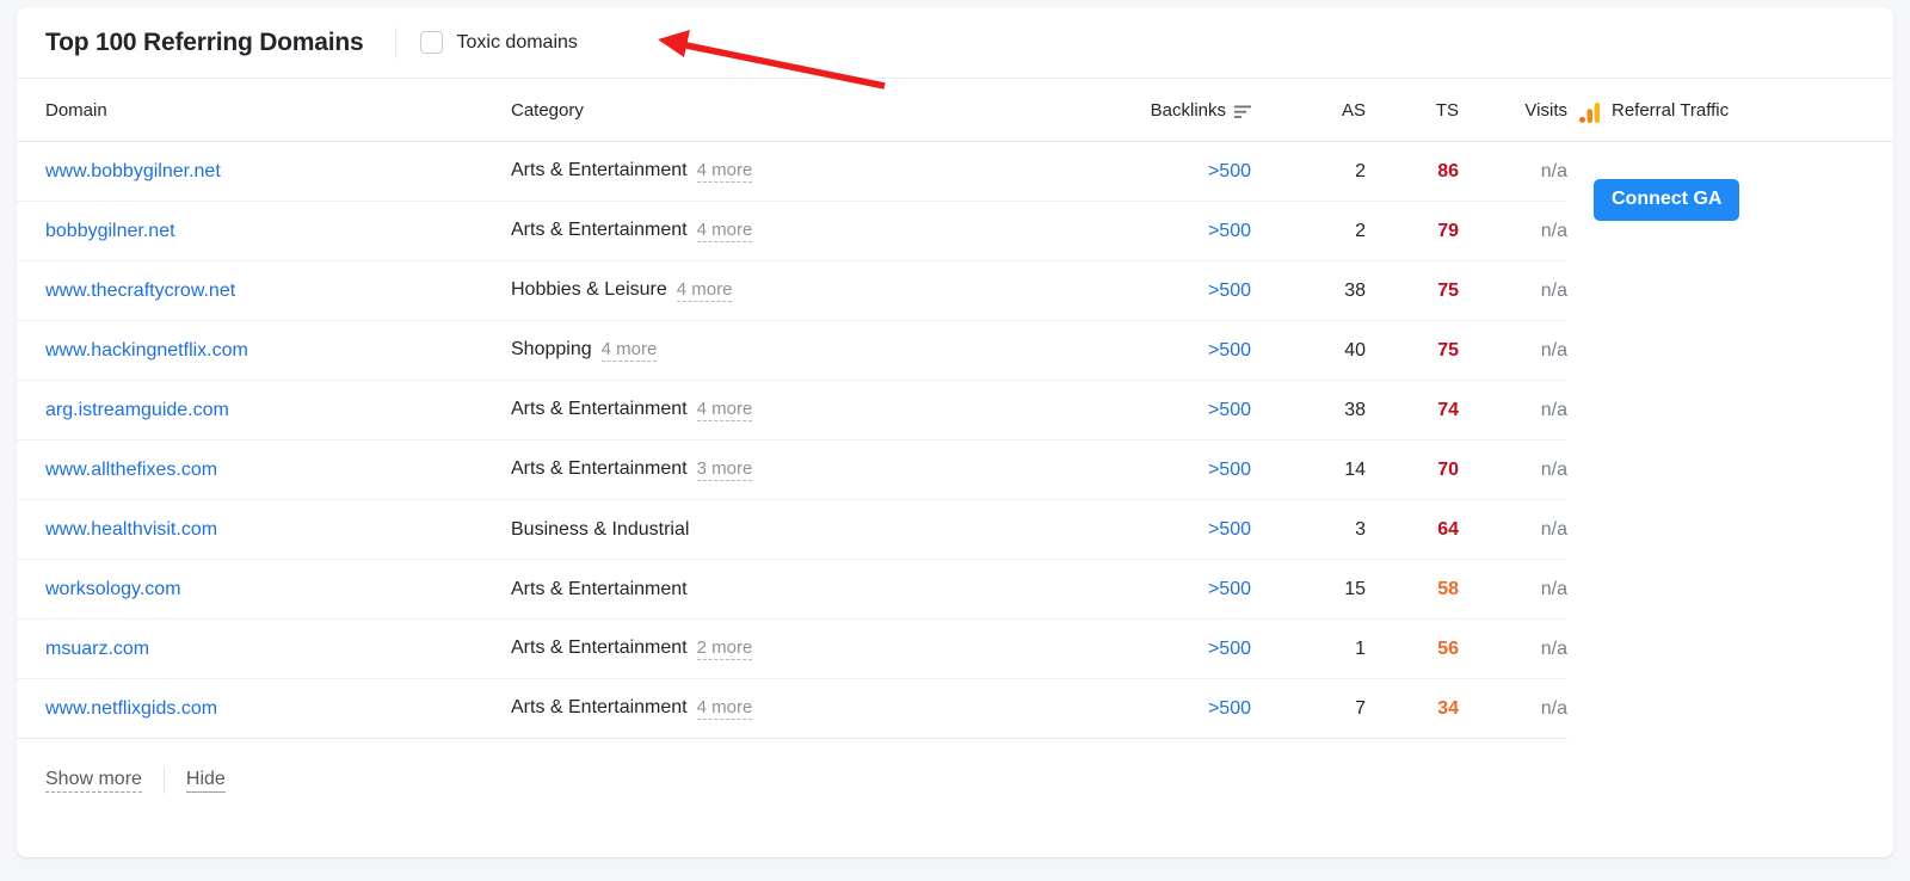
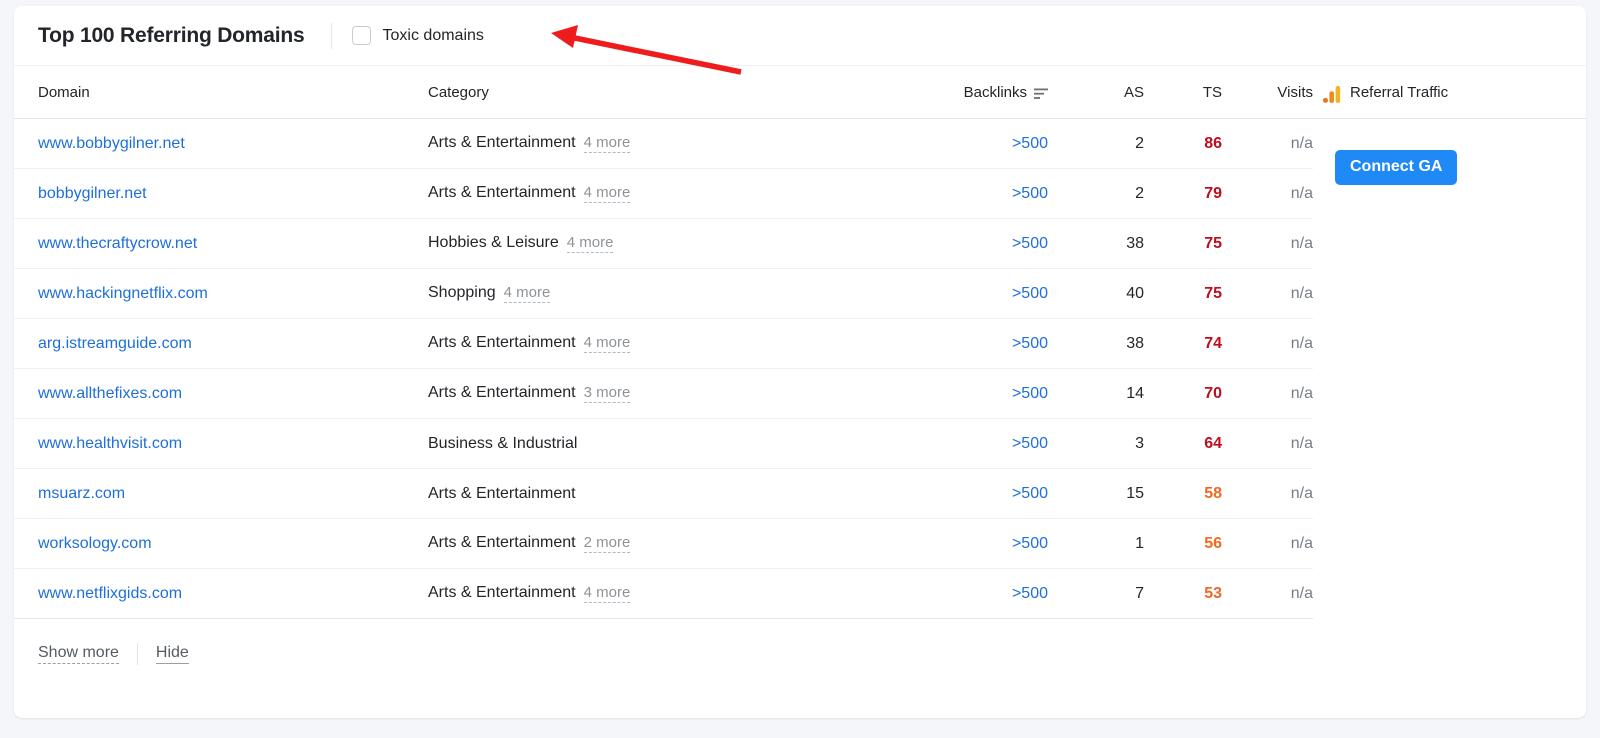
  Top 100 Referring Domains
  Toxic domains
  Domain
  Category
  Backlinks
  AS
  TS
  Visits
  www.bobbygilner.net
  Arts & Entertainment
  4 more
  >500
  2
  86
  n/a
  bobbygilner.net
  Arts & Entertainment
  4 more
  >500
  2
  79
  n/a
  www.thecraftycrow.net
  Hobbies & Leisure
  4 more
  >500
  38
  75
  n/a
  www.hackingnetflix.com
  Shopping
  4 more
  >500
  40
  75
  n/a
  arg.istreamguide.com
  Arts & Entertainment
  4 more
  >500
  38
  74
  n/a
  www.allthefixes.com
  Arts & Entertainment
  3 more
  >500
  14
  70
  n/a
  www.healthvisit.com
  Business & Industrial
  >500
  3
  64
  n/a
- worksology.com
+ msuarz.com
  Arts & Entertainment
  >500
  15
  58
  n/a
- msuarz.com
+ worksology.com
  Arts & Entertainment
  2 more
  >500
  1
  56
  n/a
  www.netflixgids.com
  Arts & Entertainment
  4 more
  >500
  7
- 34
+ 53
  n/a
  Referral Traffic
  Connect GA
  Show more
  Hide
